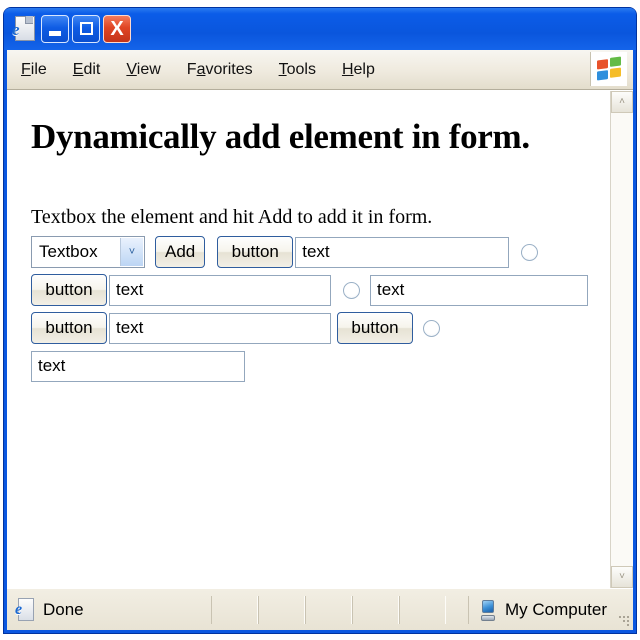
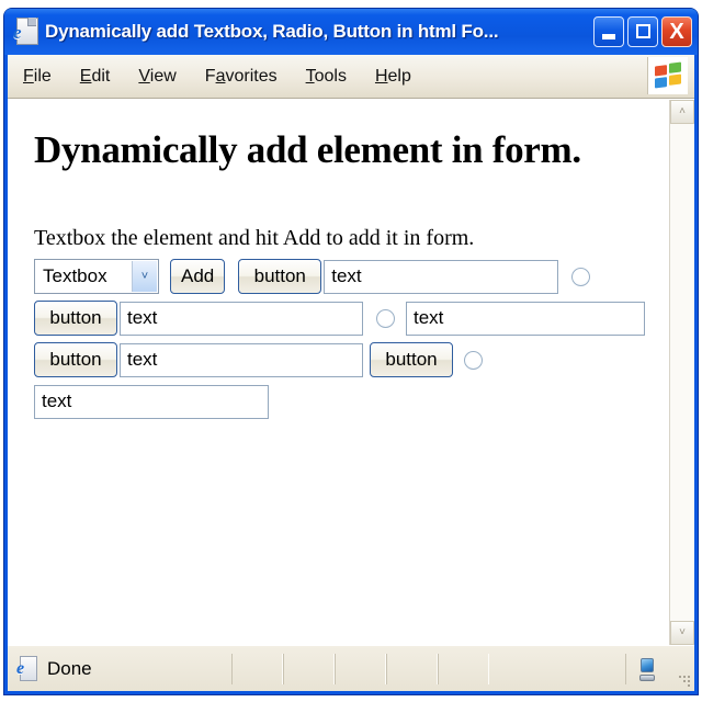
  e
+ Dynamically add Textbox, Radio, Button in html Fo...
  X
  File
  Edit
  View
  Favorites
  Tools
  Help
  Dynamically add element in form.
  Textbox the element and hit Add to add it in form.
  Textbox
  ˅
  Add
  button
  text
  button
  text
  text
  button
  text
  button
  text
  ˄
  ˅
  e
  Done
- My Computer
